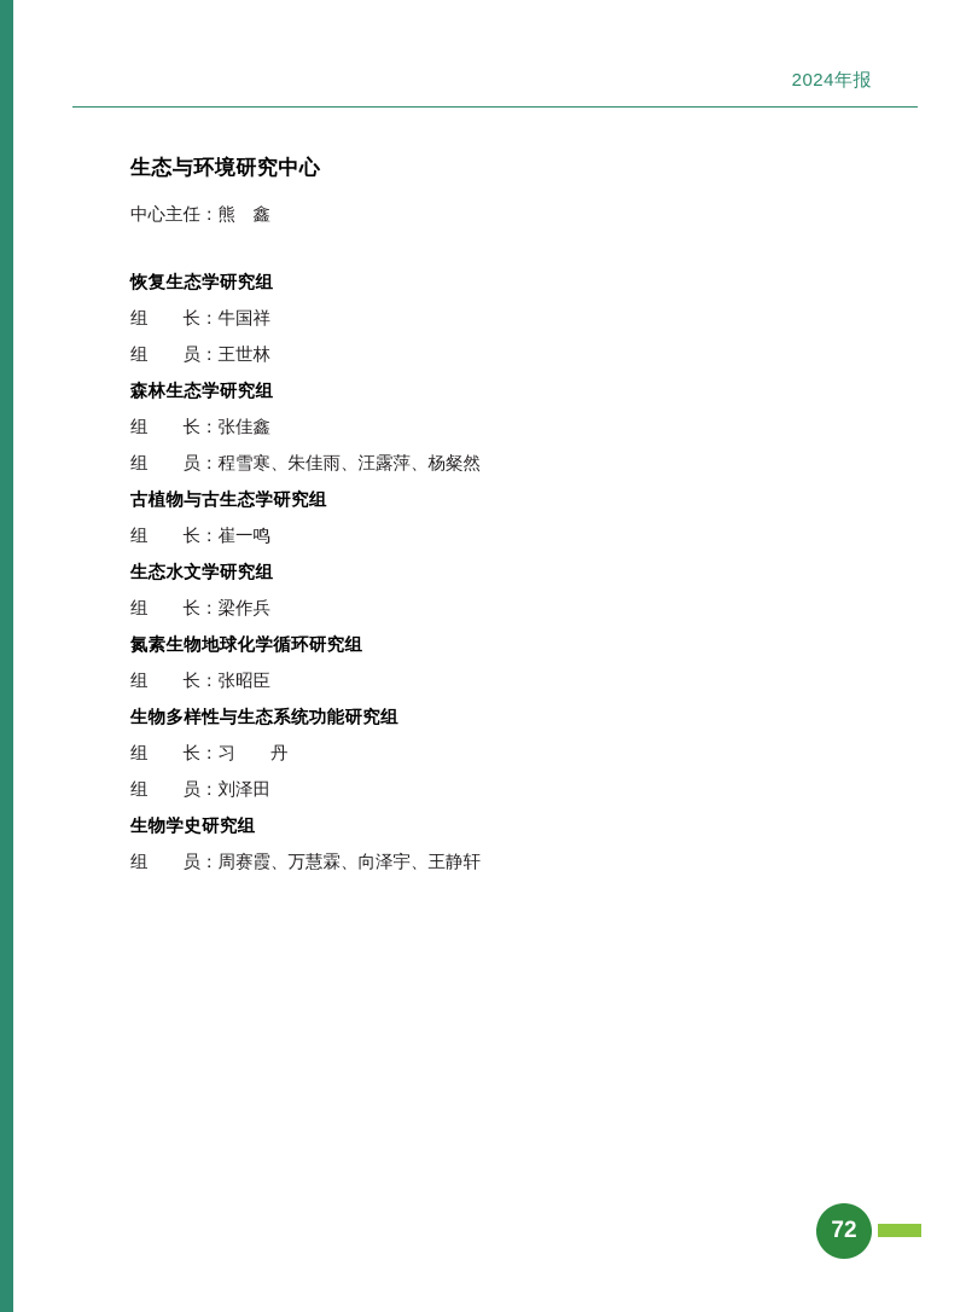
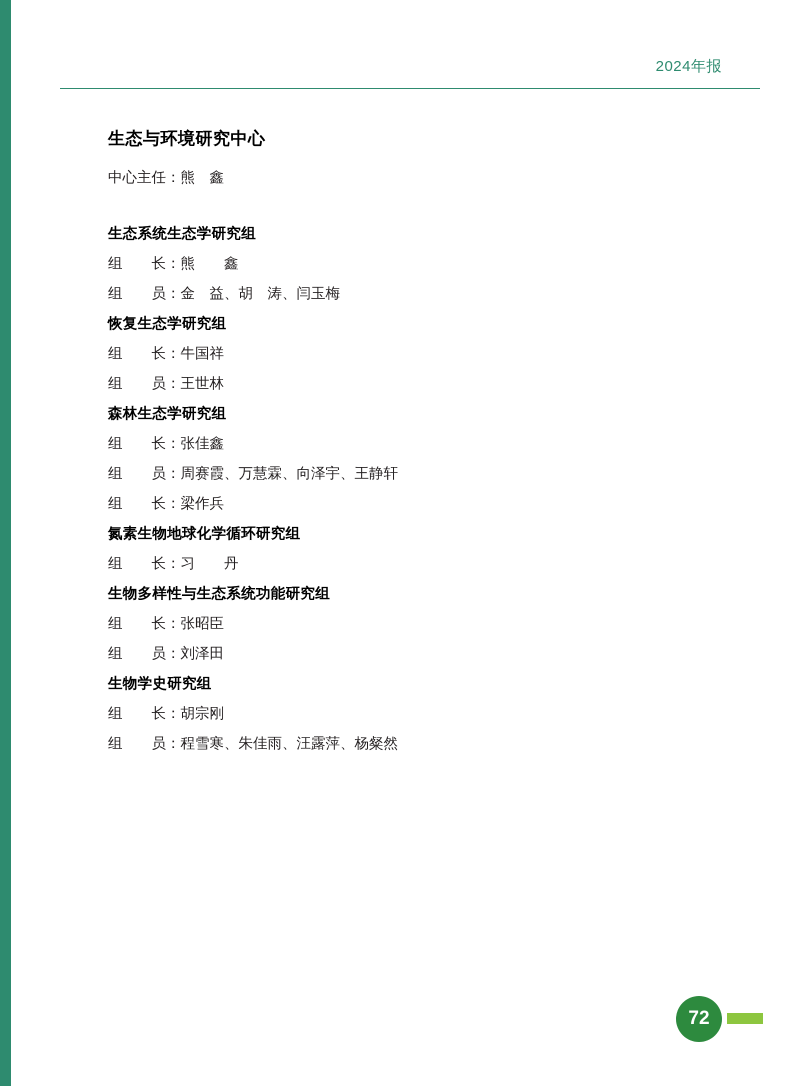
  2024年报
  生态与环境研究中心
  中心主任：熊 鑫
+ 生态系统生态学研究组
+ 组 长：熊 鑫
+ 组 员：金 益、胡 涛、闫玉梅
  恢复生态学研究组
  组 长：牛国祥
  组 员：王世林
  森林生态学研究组
  组 长：张佳鑫
- 组 员：程雪寒、朱佳雨、汪露萍、杨粲然
+ 组 员：周赛霞、万慧霖、向泽宇、王静轩
- 古植物与古生态学研究组
- 组 长：崔一鸣
- 生态水文学研究组
  组 长：梁作兵
  氮素生物地球化学循环研究组
- 组 长：张昭臣
+ 组 长：习 丹
  生物多样性与生态系统功能研究组
- 组 长：习 丹
+ 组 长：张昭臣
  组 员：刘泽田
  生物学史研究组
+ 组 长：胡宗刚
- 组 员：周赛霞、万慧霖、向泽宇、王静轩
+ 组 员：程雪寒、朱佳雨、汪露萍、杨粲然
  72
